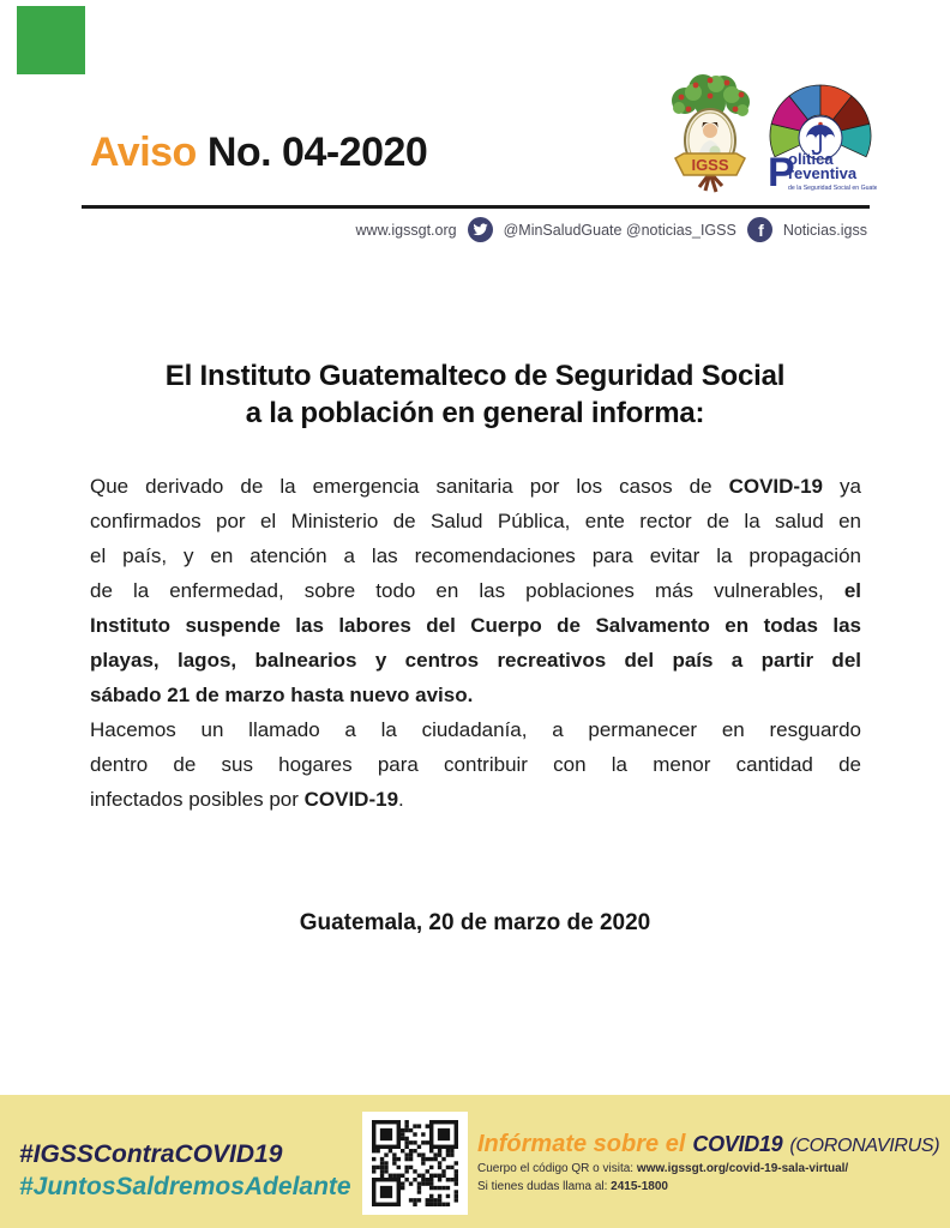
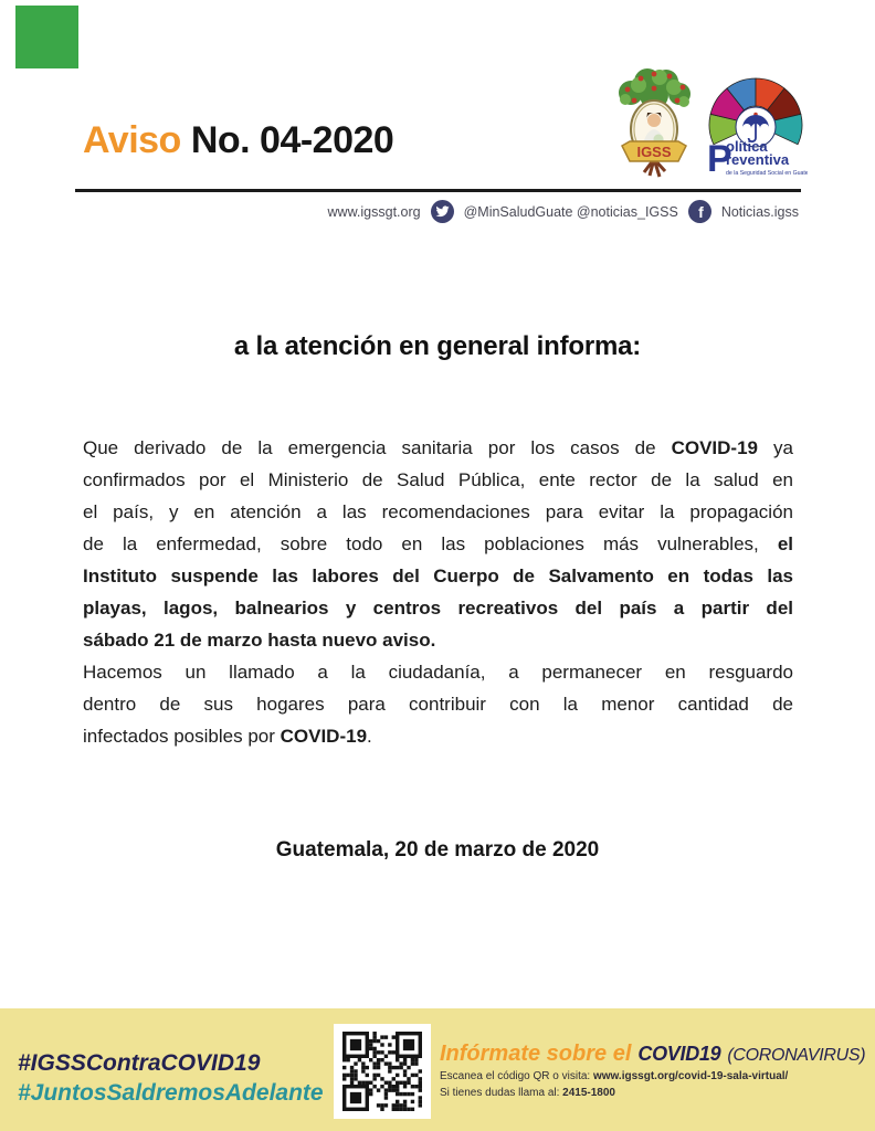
  Aviso No. 04-2020
  IGSS
  P
  olítica
  reventiva
  www.igssgt.org
  @MinSaludGuate @noticias_IGSS
  f
  Noticias.igss
- El Instituto Guatemalteco de Seguridad Social
- a la población en general informa:
+ a la atención en general informa:
  Que derivado de la emergencia sanitaria por los casos de COVID-19 ya
  confirmados por el Ministerio de Salud Pública, ente rector de la salud en
  el país, y en atención a las recomendaciones para evitar la propagación
  de la enfermedad, sobre todo en las poblaciones más vulnerables, el
  Instituto suspende las labores del Cuerpo de Salvamento en todas las
  playas, lagos, balnearios y centros recreativos del país a partir del
  sábado 21 de marzo hasta nuevo aviso.
  Hacemos un llamado a la ciudadanía, a permanecer en resguardo
  dentro de sus hogares para contribuir con la menor cantidad de
  infectados posibles por COVID-19.
  Guatemala, 20 de marzo de 2020
  #IGSSContraCOVID19
  #JuntosSaldremosAdelante
  Infórmate sobre el
  COVID19
  (CORONAVIRUS)
- Cuerpo el código QR o visita: www.igssgt.org/covid-19-sala-virtual/
+ Escanea el código QR o visita: www.igssgt.org/covid-19-sala-virtual/
  Si tienes dudas llama al: 2415-1800
